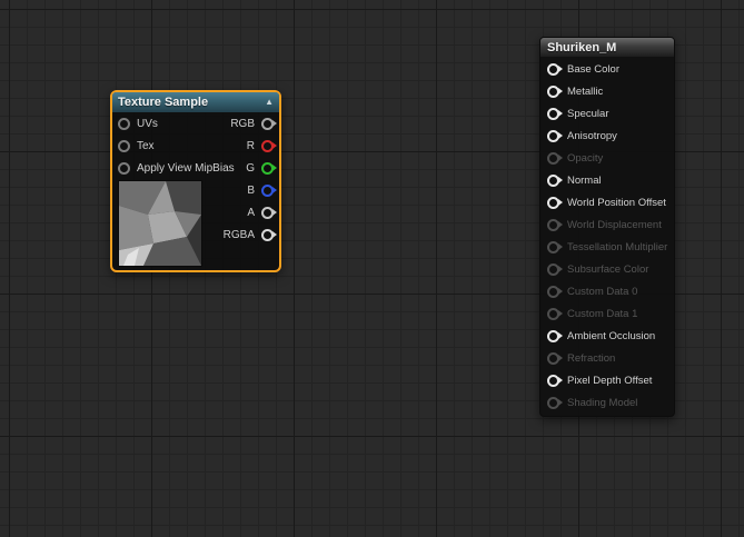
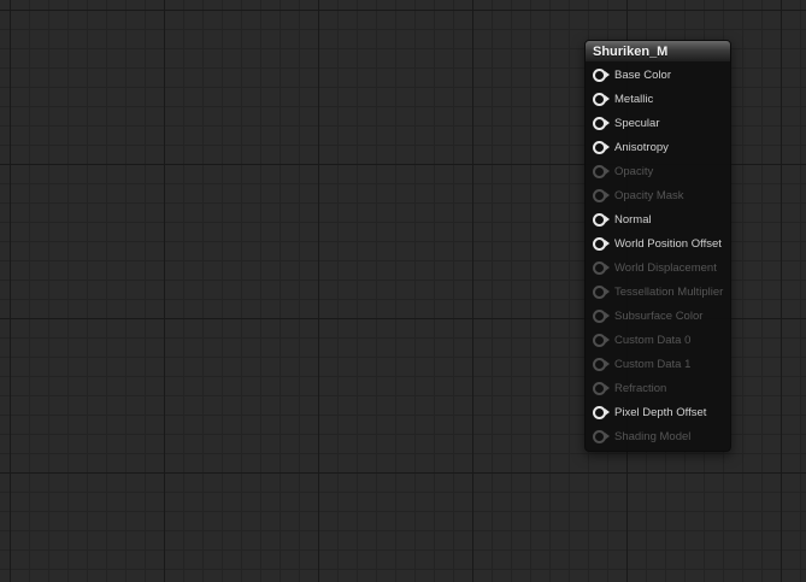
- Texture Sample
- ▲
- UVs
- Tex
- Apply View MipBias
- RGB
- R
- G
- B
- A
- RGBA
  Shuriken_M
  Base Color
  Metallic
  Specular
  Anisotropy
  Opacity
+ Opacity Mask
  Normal
  World Position Offset
  World Displacement
  Tessellation Multiplier
  Subsurface Color
  Custom Data 0
  Custom Data 1
- Ambient Occlusion
  Refraction
  Pixel Depth Offset
  Shading Model
